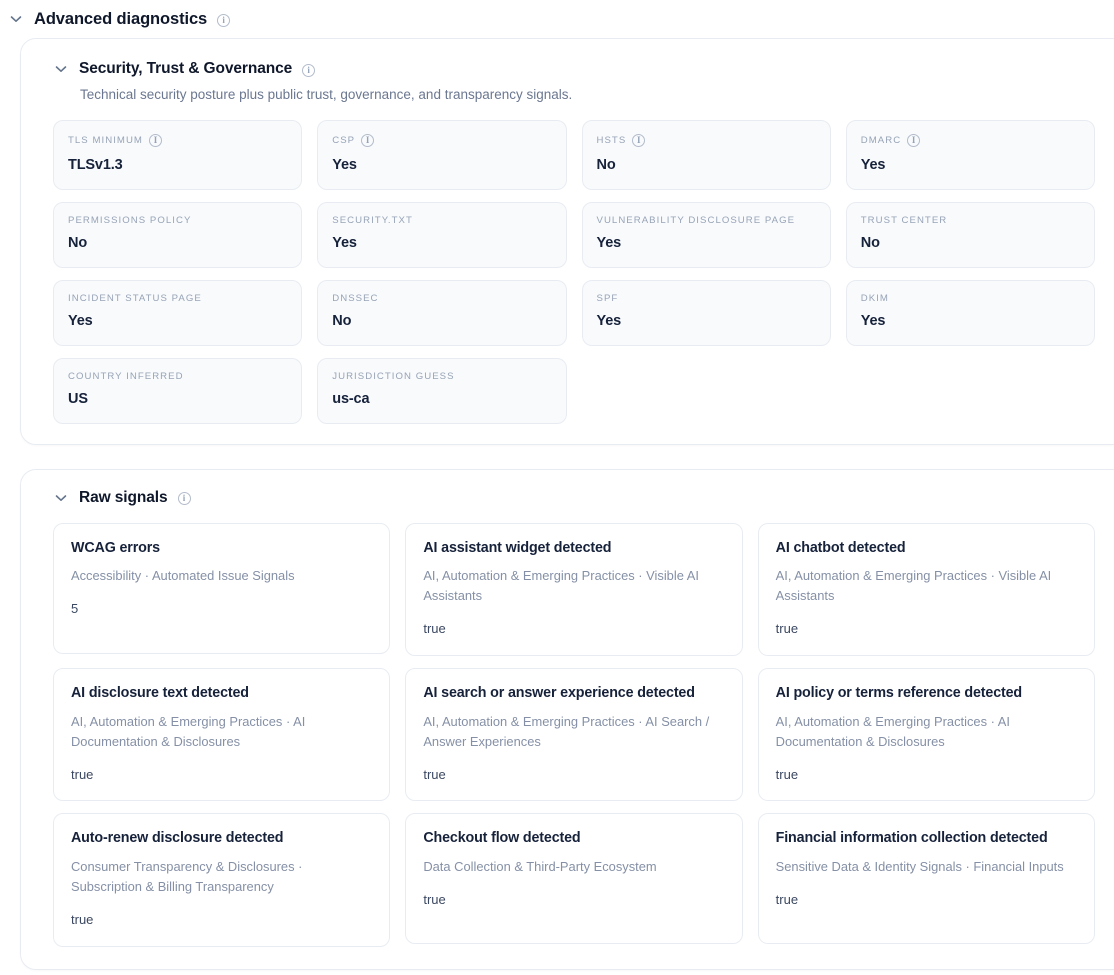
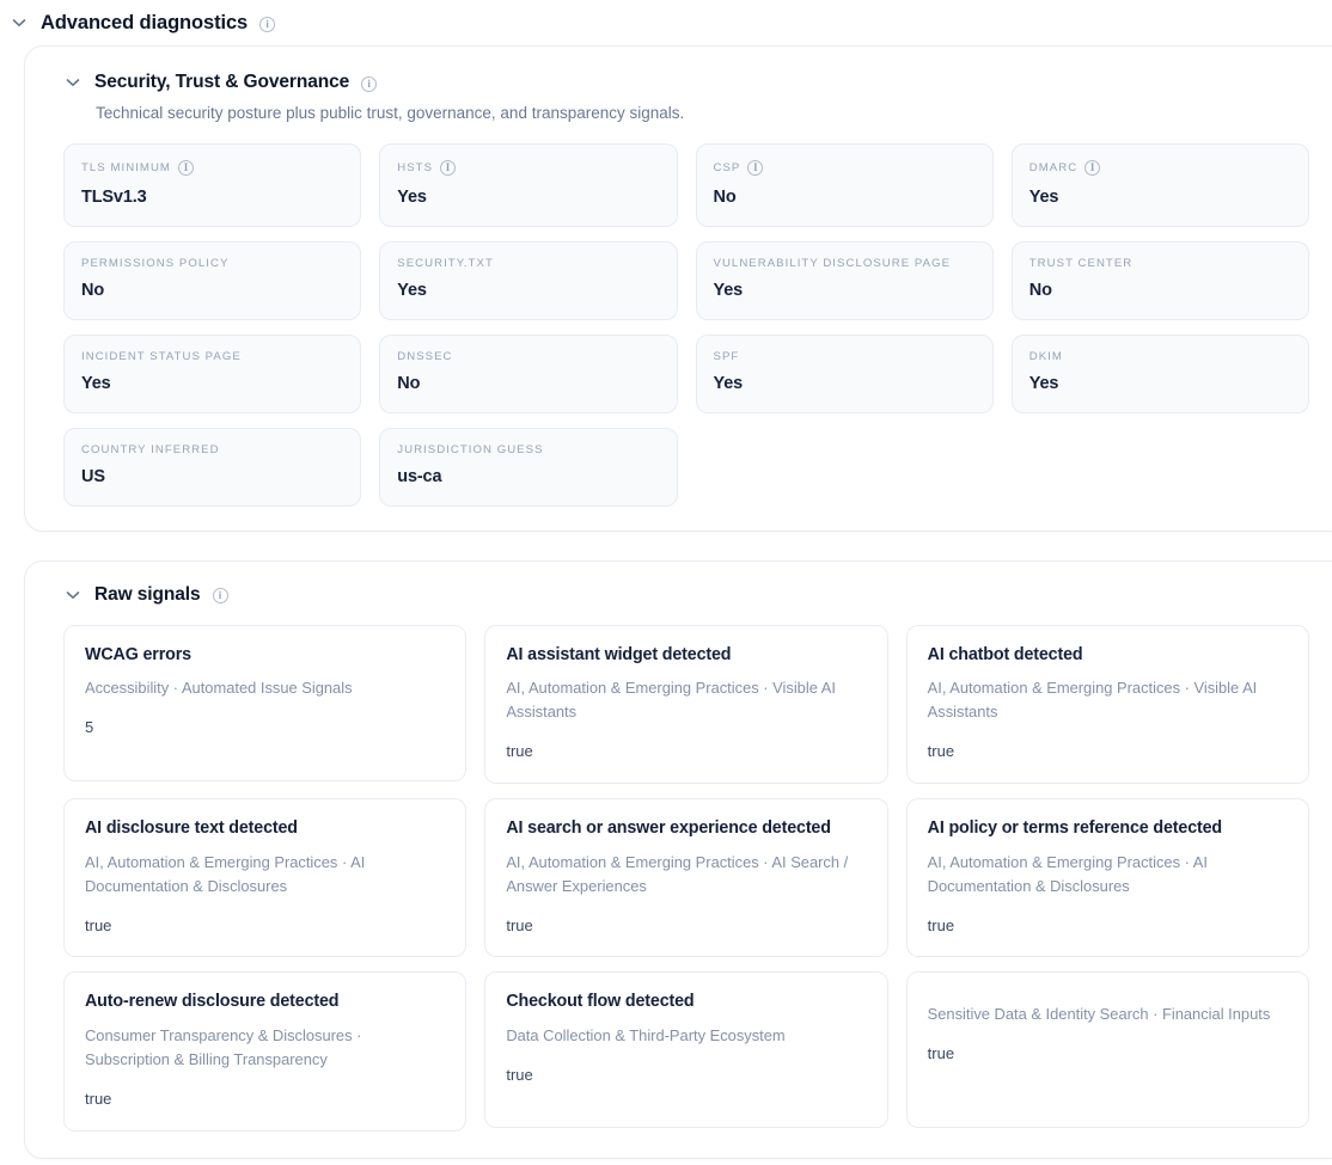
  Advanced diagnostics
  i
  Security, Trust & Governance
  i
  Technical security posture plus public trust, governance, and transparency signals.
  TLS MINIMUM
  I
  TLSv1.3
- CSP
+ HSTS
  I
  Yes
- HSTS
+ CSP
  I
  No
  DMARC
  I
  Yes
  PERMISSIONS POLICY
  No
  SECURITY.TXT
  Yes
  VULNERABILITY DISCLOSURE PAGE
  Yes
  TRUST CENTER
  No
  INCIDENT STATUS PAGE
  Yes
  DNSSEC
  No
  SPF
  Yes
  DKIM
  Yes
  COUNTRY INFERRED
  US
  JURISDICTION GUESS
  us-ca
  Raw signals
  i
  WCAG errors
  Accessibility · Automated Issue Signals
  5
  AI assistant widget detected
  AI, Automation & Emerging Practices · Visible AI Assistants
  true
  AI chatbot detected
  AI, Automation & Emerging Practices · Visible AI Assistants
  true
  AI disclosure text detected
  AI, Automation & Emerging Practices · AI Documentation & Disclosures
  true
  AI search or answer experience detected
  AI, Automation & Emerging Practices · AI Search / Answer Experiences
  true
  AI policy or terms reference detected
  AI, Automation & Emerging Practices · AI Documentation & Disclosures
  true
  Auto-renew disclosure detected
  Consumer Transparency & Disclosures · Subscription & Billing Transparency
  true
  Checkout flow detected
  Data Collection & Third-Party Ecosystem
  true
- Financial information collection detected
- Sensitive Data & Identity Signals · Financial Inputs
+ Sensitive Data & Identity Search · Financial Inputs
  true
